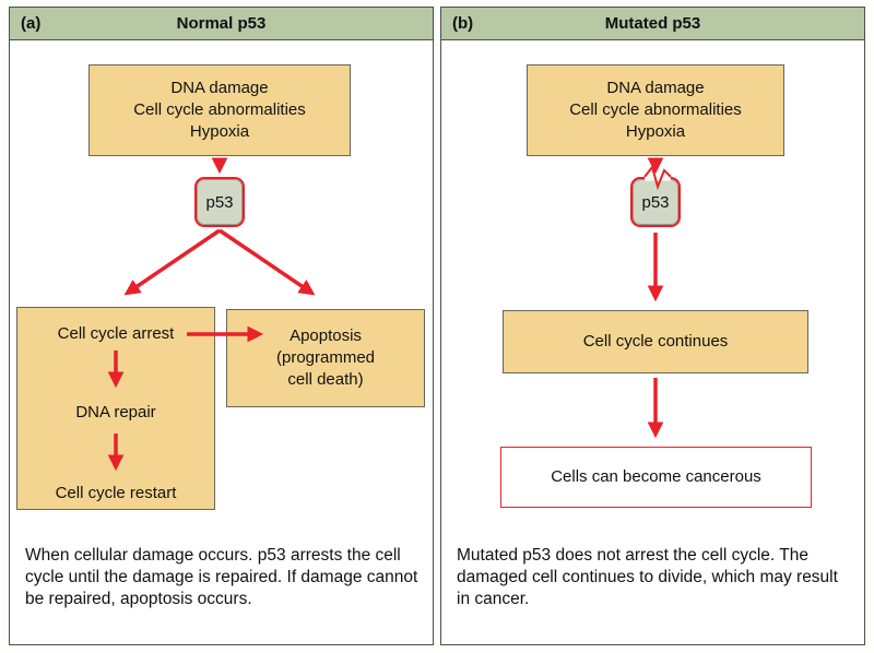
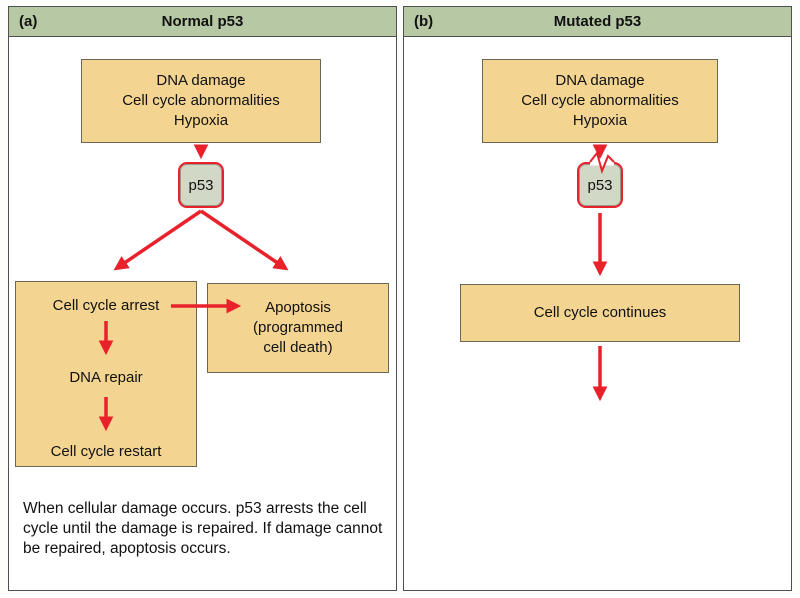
  (a)
  Normal p53
  DNA damage
  Cell cycle abnormalities
  Hypoxia
  p53
  Cell cycle arrest
  DNA repair
  Cell cycle restart
  Apoptosis
  (programmed
  cell death)
  When cellular damage occurs. p53 arrests the cell cycle until the damage is repaired. If damage cannot be repaired, apoptosis occurs.
  (b)
  Mutated p53
  DNA damage
  Cell cycle abnormalities
  Hypoxia
  p53
  Cell cycle continues
- Cells can become cancerous
- Mutated p53 does not arrest the cell cycle. The damaged cell continues to divide, which may result in cancer.
